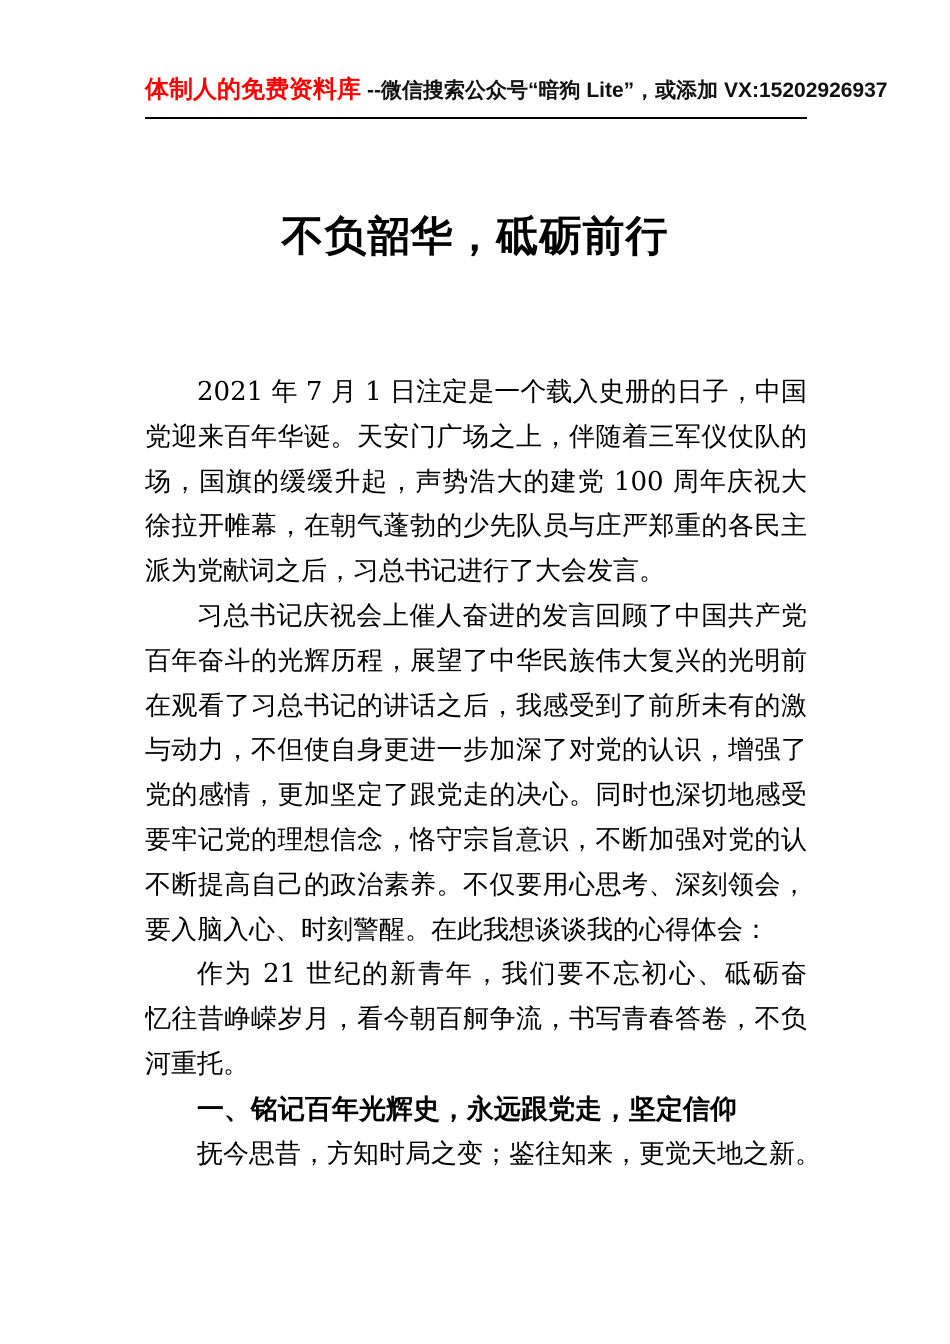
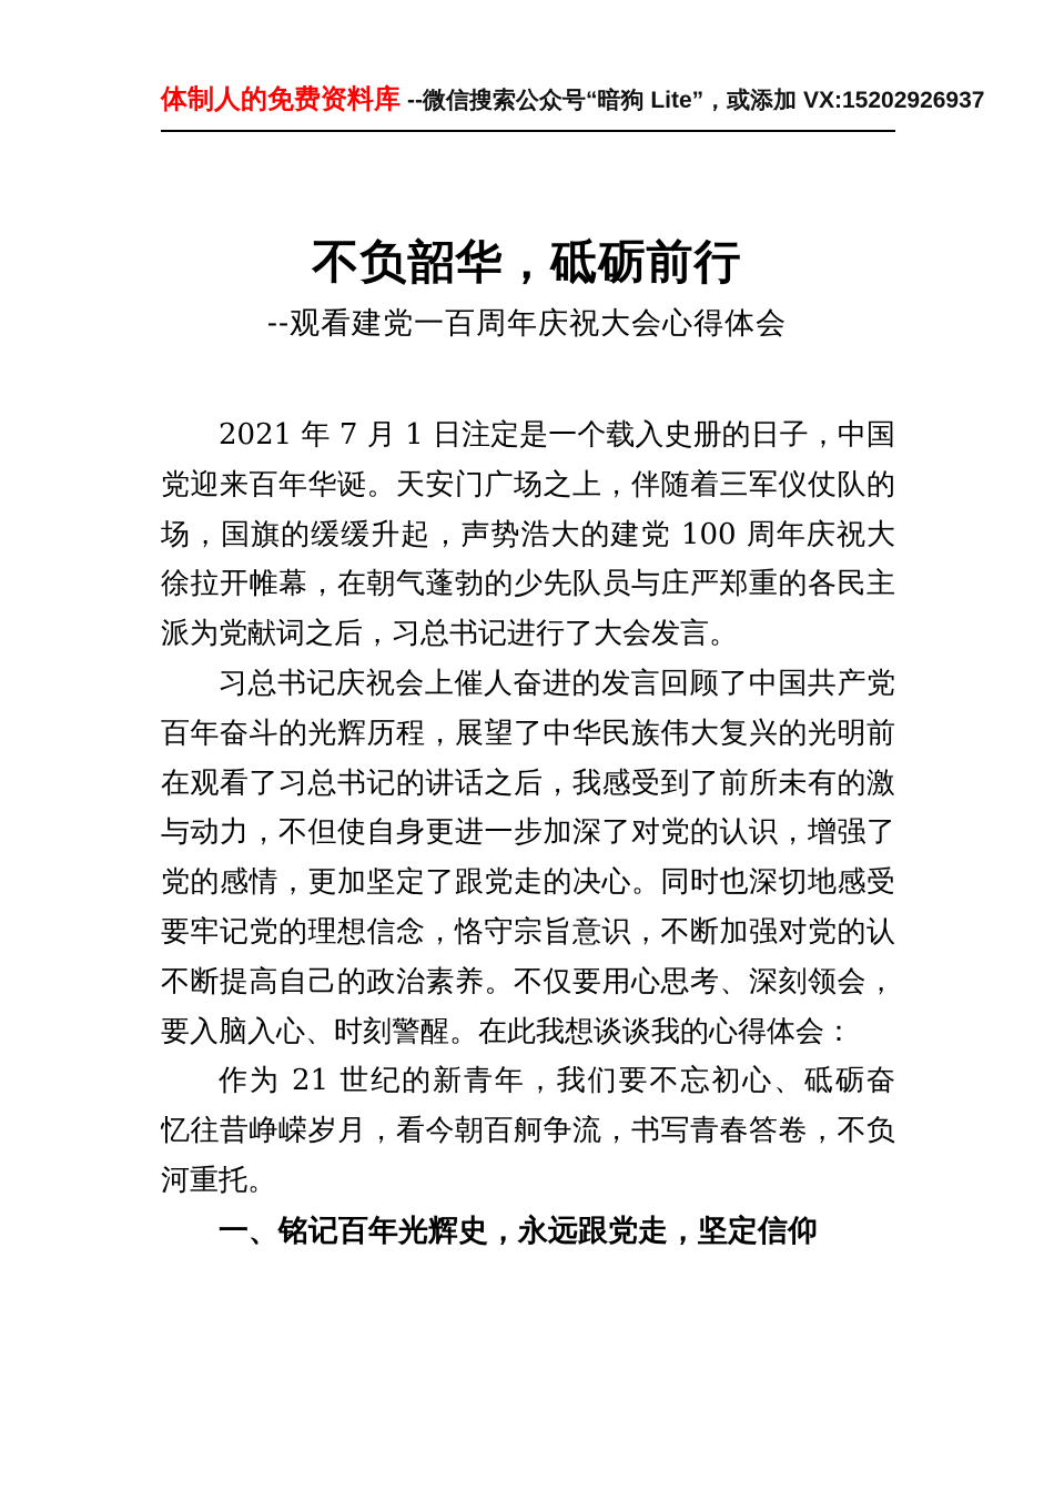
  体制人的免费资料库 --微信搜索公众号“暗狗 Lite”，或添加 VX:15202926937
  不负韶华，砥砺前行
+ --观看建党一百周年庆祝大会心得体会
  2021 年 7 月 1 日注定是一个载入史册的日子，中国
  党迎来百年华诞。天安门广场之上，伴随着三军仪仗队的
  场，国旗的缓缓升起，声势浩大的建党 100 周年庆祝大
  徐拉开帷幕，在朝气蓬勃的少先队员与庄严郑重的各民主
  派为党献词之后，习总书记进行了大会发言。
  习总书记庆祝会上催人奋进的发言回顾了中国共产党
  百年奋斗的光辉历程，展望了中华民族伟大复兴的光明前
  在观看了习总书记的讲话之后，我感受到了前所未有的激
  与动力，不但使自身更进一步加深了对党的认识，增强了
  党的感情，更加坚定了跟党走的决心。同时也深切地感受
  要牢记党的理想信念，恪守宗旨意识，不断加强对党的认
  不断提高自己的政治素养。不仅要用心思考、深刻领会，
  要入脑入心、时刻警醒。在此我想谈谈我的心得体会：
  作为 21 世纪的新青年，我们要不忘初心、砥砺奋
  忆往昔峥嵘岁月，看今朝百舸争流，书写青春答卷，不负
  河重托。
  一、铭记百年光辉史，永远跟党走，坚定信仰
- 抚今思昔，方知时局之变；鉴往知来，更觉天地之新。
